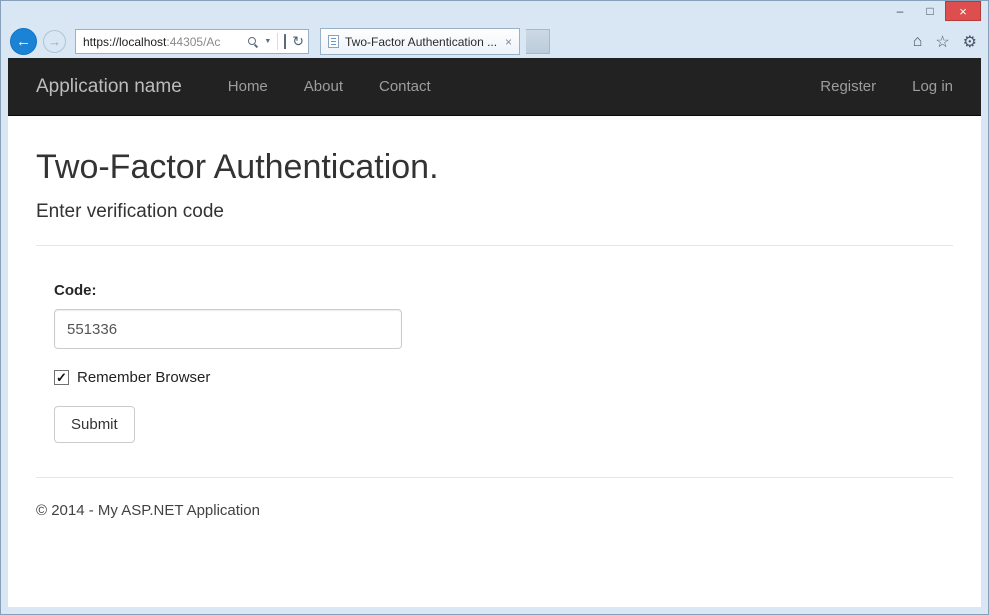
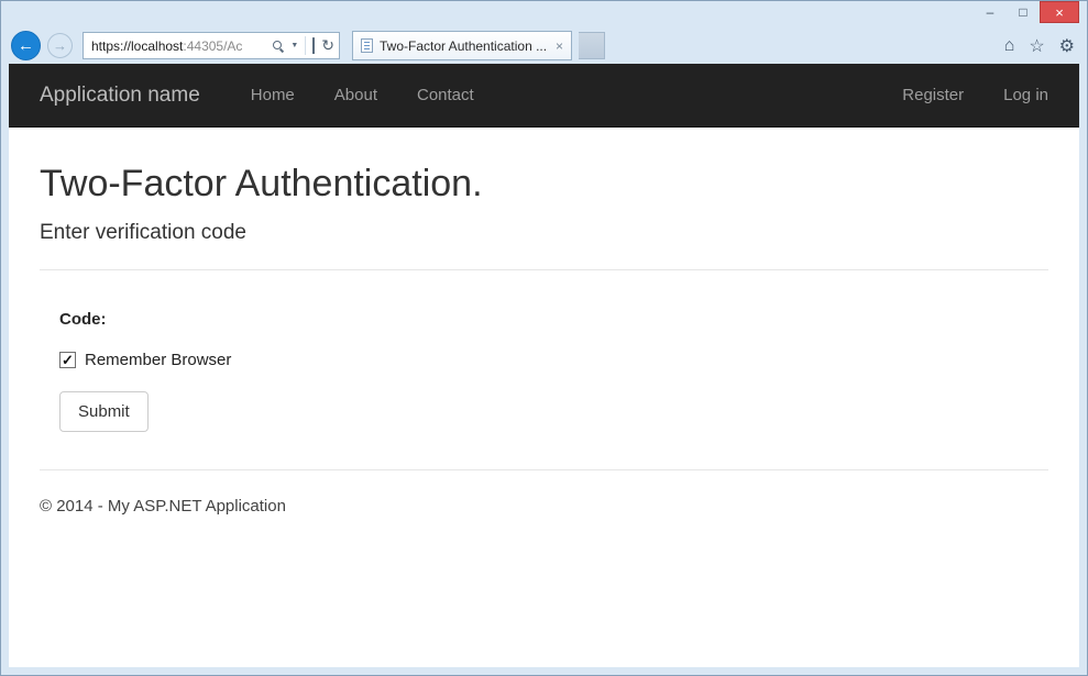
  –
  □
  ×
  ←
  →
  https://localhost:44305/Ac
  ↻
  Two-Factor Authentication ...
  ×
  ⌂
  ☆
  ⚙
  Application name
  Home
  About
  Contact
  Register
  Log in
  Two-Factor Authentication.
  Enter verification code
  Code:
- 551336
  ✓
  Remember Browser
  Submit
  © 2014 - My ASP.NET Application
